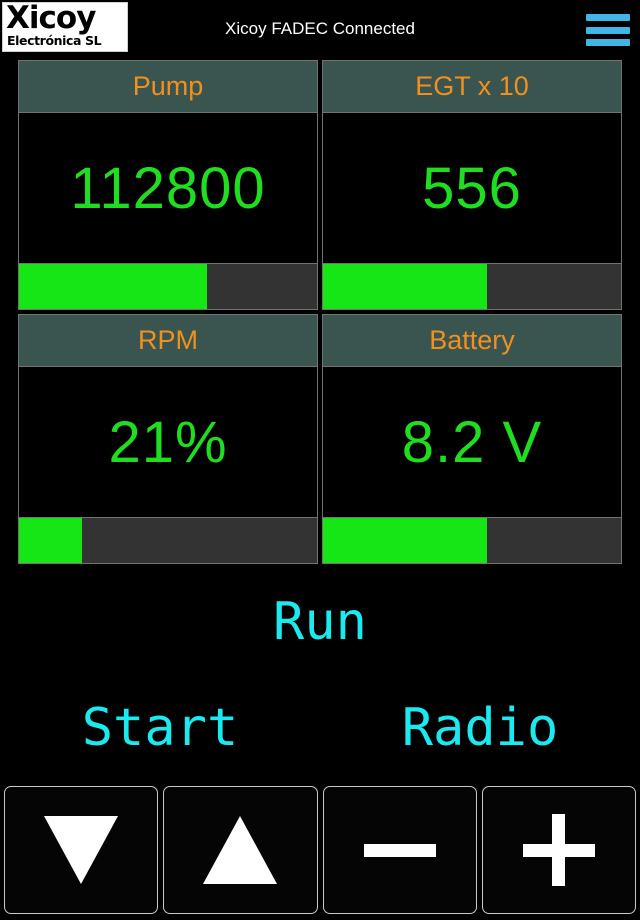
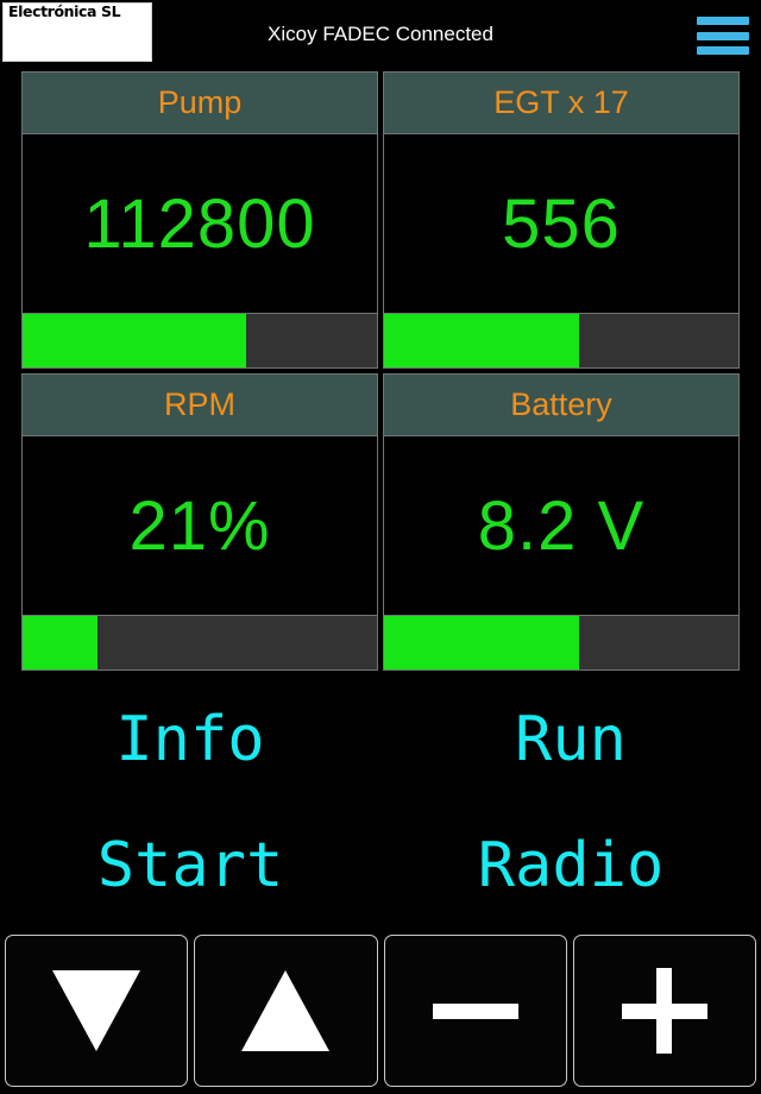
- Xicoy
  Electrónica SL
  Xicoy FADEC Connected
  Pump
  112800
- EGT x 10
+ EGT x 17
  556
  RPM
  21%
  Battery
  8.2 V
+ Info
  Run
  Start
  Radio
